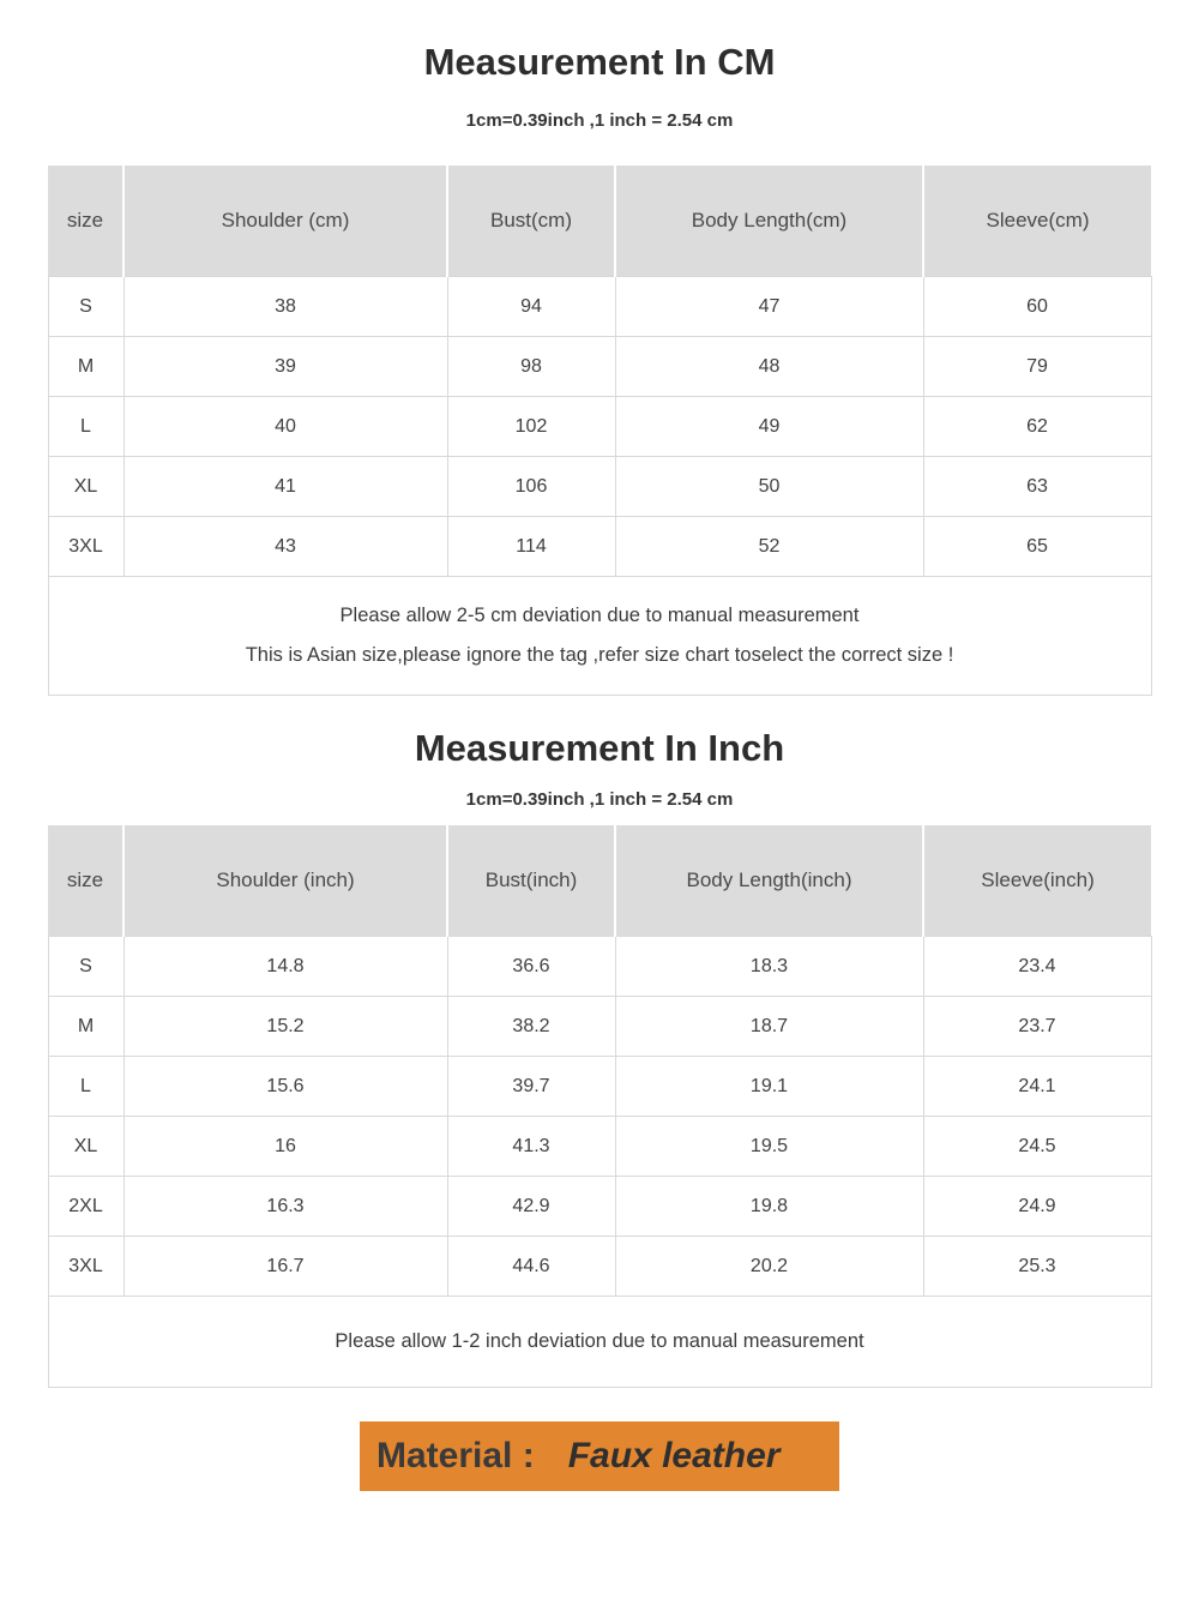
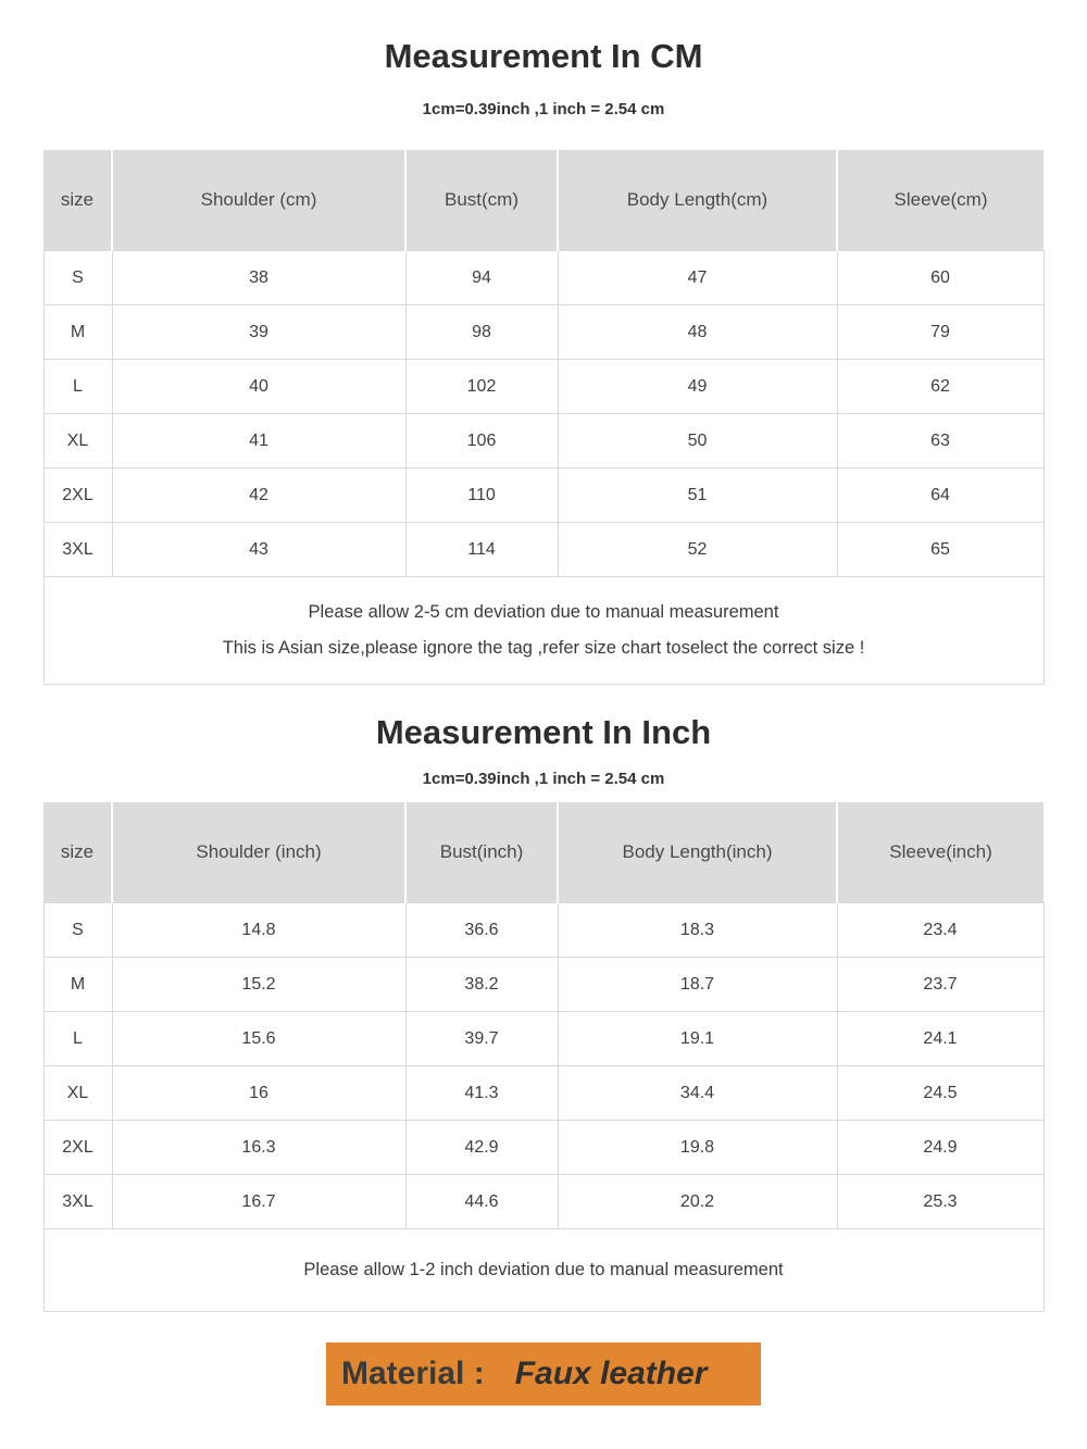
  Measurement In CM
  1cm=0.39inch ,1 inch = 2.54 cm
  size	Shoulder (cm)	Bust(cm)	Body Length(cm)	Sleeve(cm)
  S	38	94	47	60
  M	39	98	48	79
  L	40	102	49	62
  XL	41	106	50	63
+ 2XL	42	110	51	64
  3XL	43	114	52	65
  Please allow 2-5 cm deviation due to manual measurement This is Asian size,please ignore the tag ,refer size chart toselect the correct size !
  Measurement In Inch
  1cm=0.39inch ,1 inch = 2.54 cm
  size	Shoulder (inch)	Bust(inch)	Body Length(inch)	Sleeve(inch)
  S	14.8	36.6	18.3	23.4
  M	15.2	38.2	18.7	23.7
  L	15.6	39.7	19.1	24.1
- XL	16	41.3	19.5	24.5
+ XL	16	41.3	34.4	24.5
  2XL	16.3	42.9	19.8	24.9
  3XL	16.7	44.6	20.2	25.3
  Please allow 1-2 inch deviation due to manual measurement
  Material :
  Faux leather
